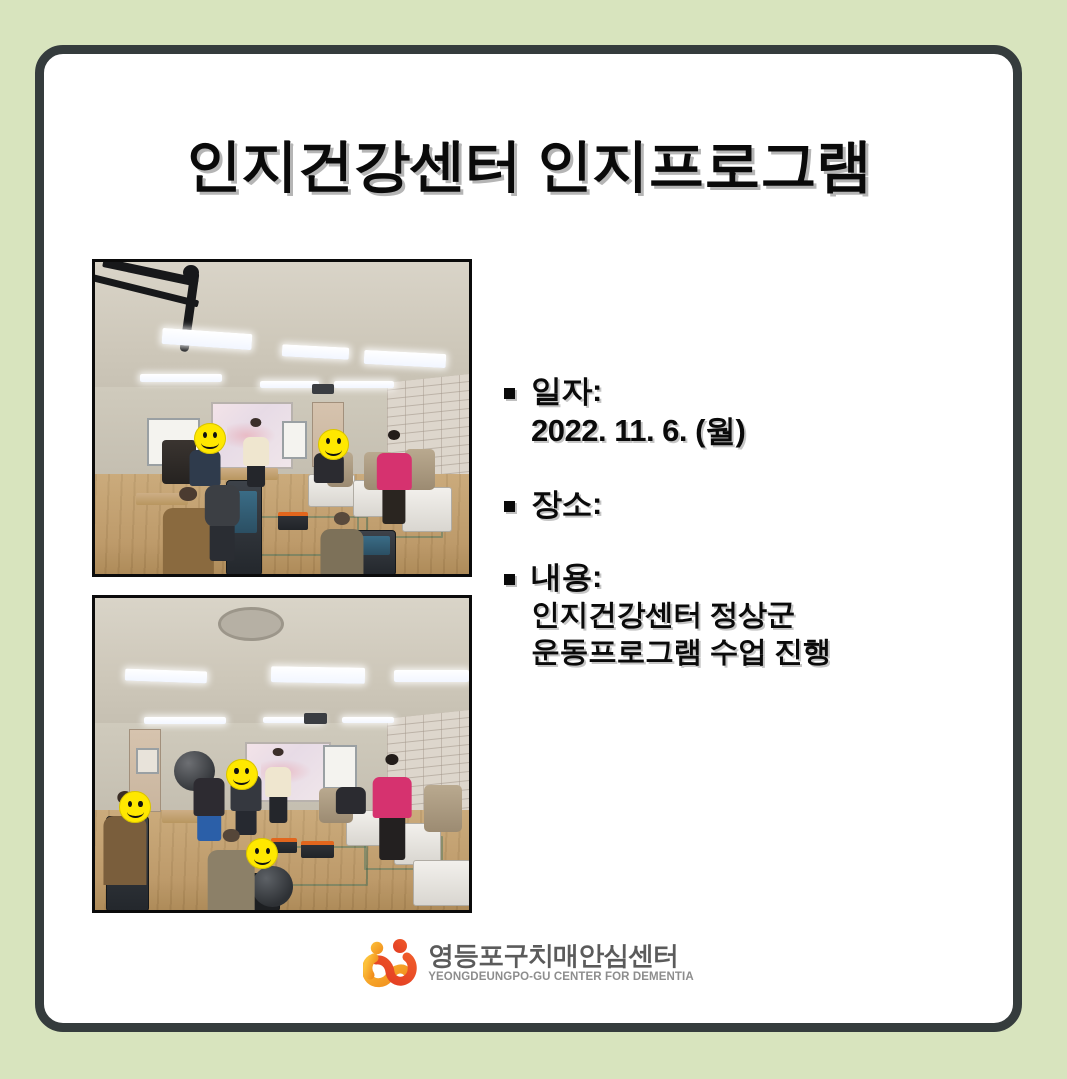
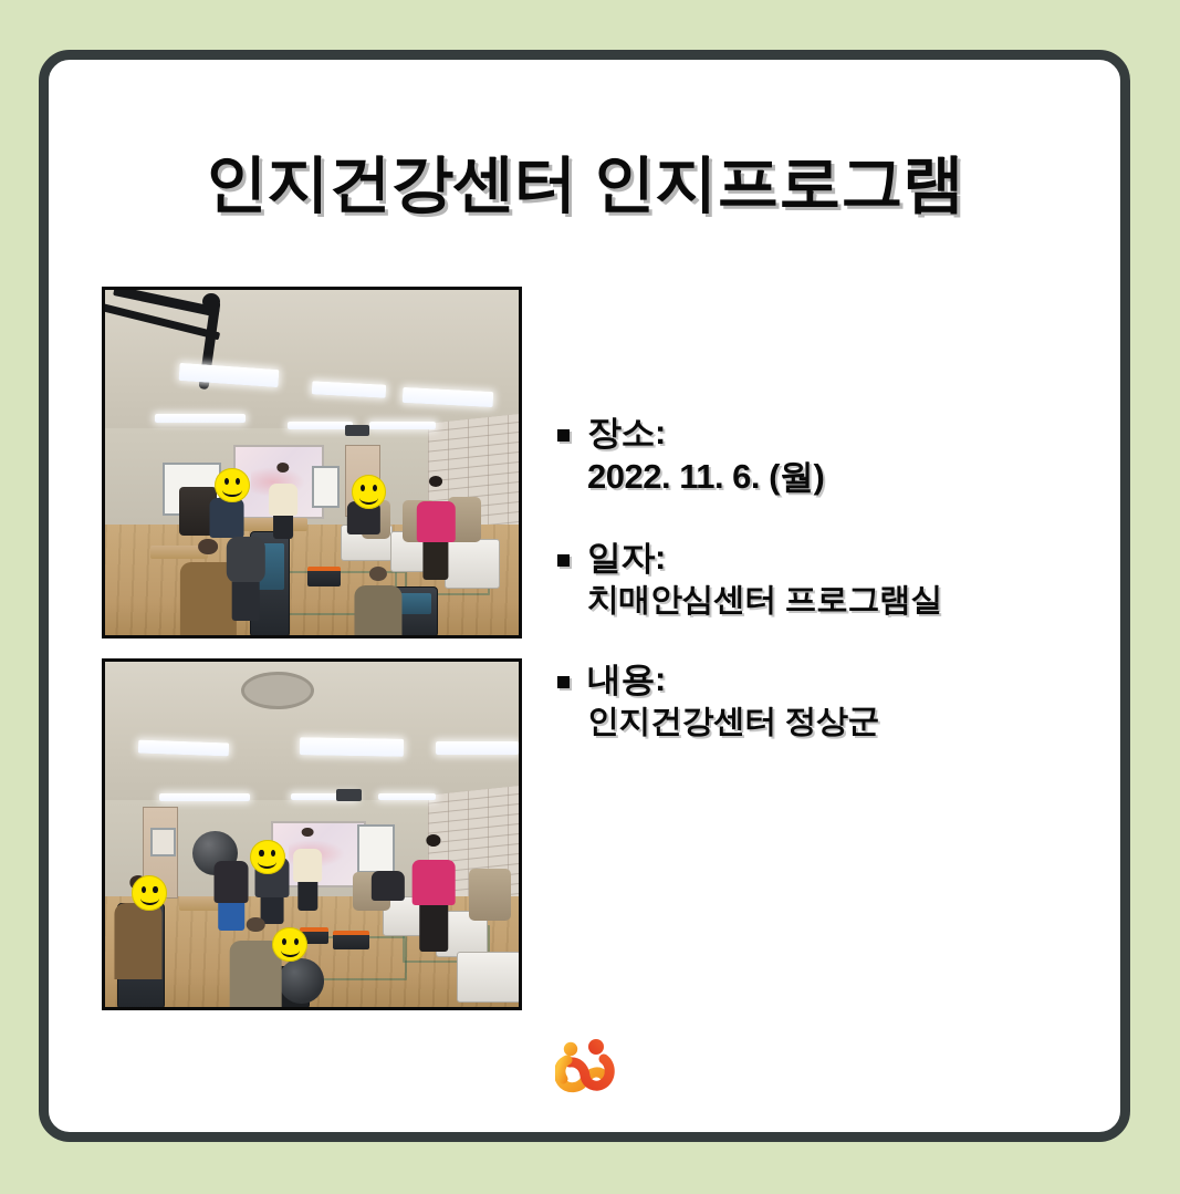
  인지건강센터 인지프로그램
- 일자:
+ 장소:
  2022. 11. 6. (월)
- 장소:
+ 일자:
+ 치매안심센터 프로그램실
  내용:
  인지건강센터 정상군
- 운동프로그램 수업 진행
- 영등포구치매안심센터
- YEONGDEUNGPO-GU CENTER FOR DEMENTIA
